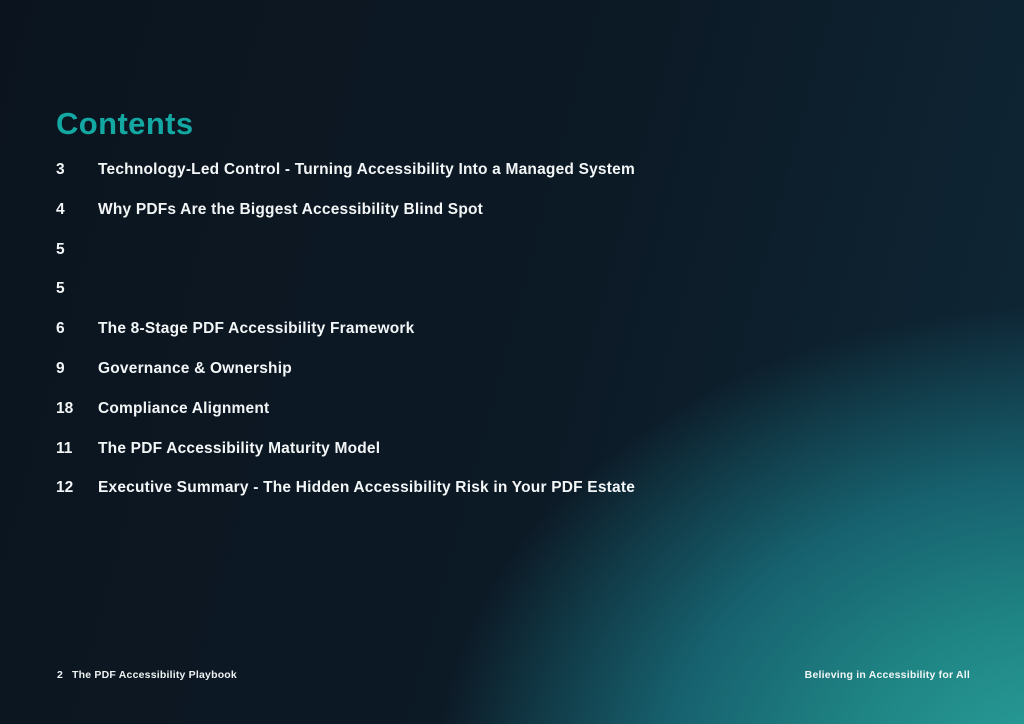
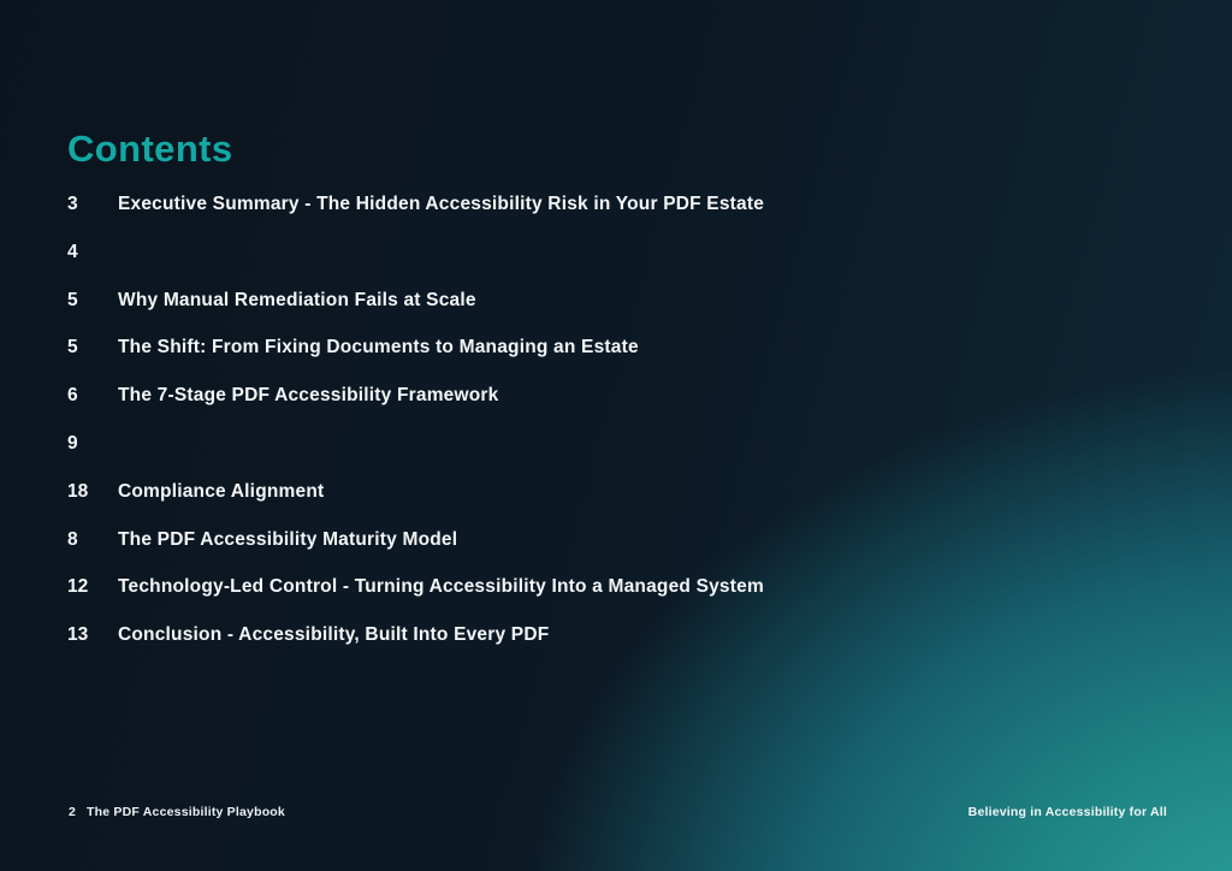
  Contents
  3
- Technology-Led Control - Turning Accessibility Into a Managed System
+ Executive Summary - The Hidden Accessibility Risk in Your PDF Estate
  4
- Why PDFs Are the Biggest Accessibility Blind Spot
  5
+ Why Manual Remediation Fails at Scale
  5
+ The Shift: From Fixing Documents to Managing an Estate
  6
- The 8-Stage PDF Accessibility Framework
+ The 7-Stage PDF Accessibility Framework
  9
- Governance & Ownership
  18
  Compliance Alignment
- 11
+ 8
  The PDF Accessibility Maturity Model
  12
- Executive Summary - The Hidden Accessibility Risk in Your PDF Estate
+ Technology-Led Control - Turning Accessibility Into a Managed System
+ 13
+ Conclusion - Accessibility, Built Into Every PDF
  2
  The PDF Accessibility Playbook
  Believing in Accessibility for All
